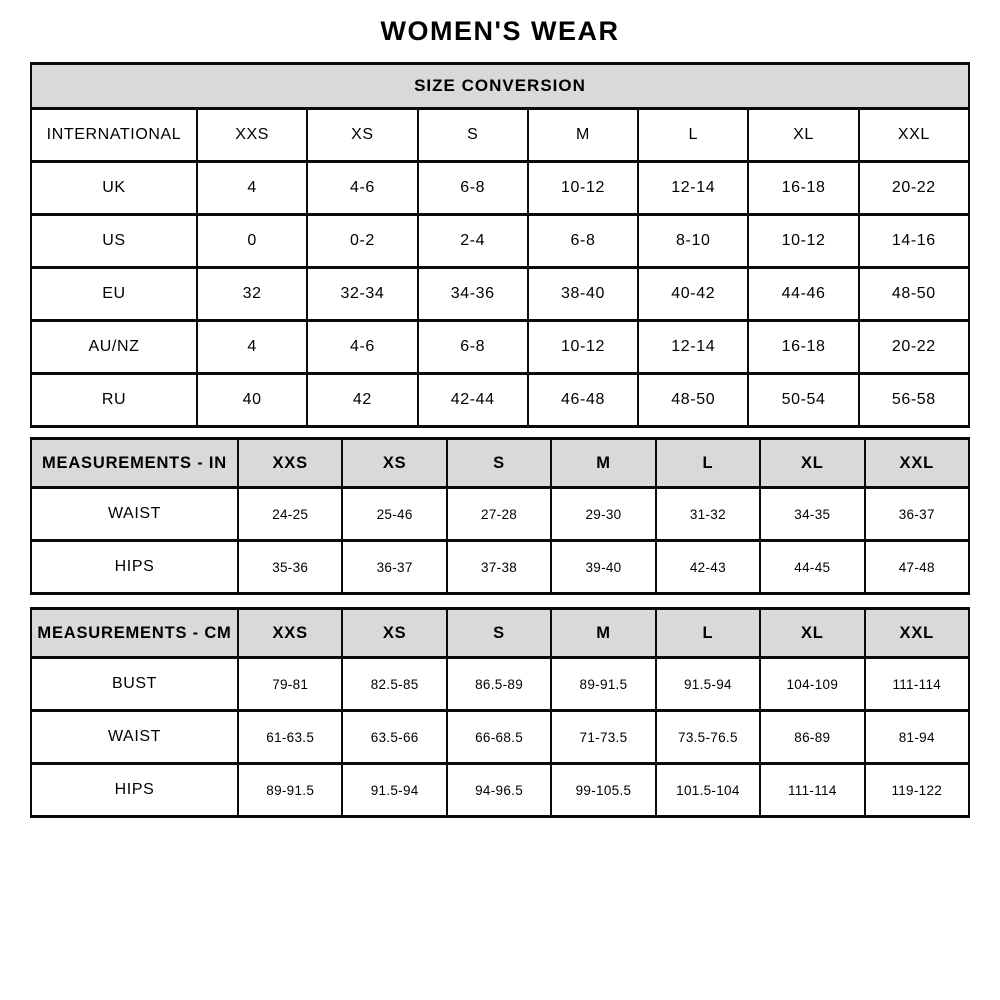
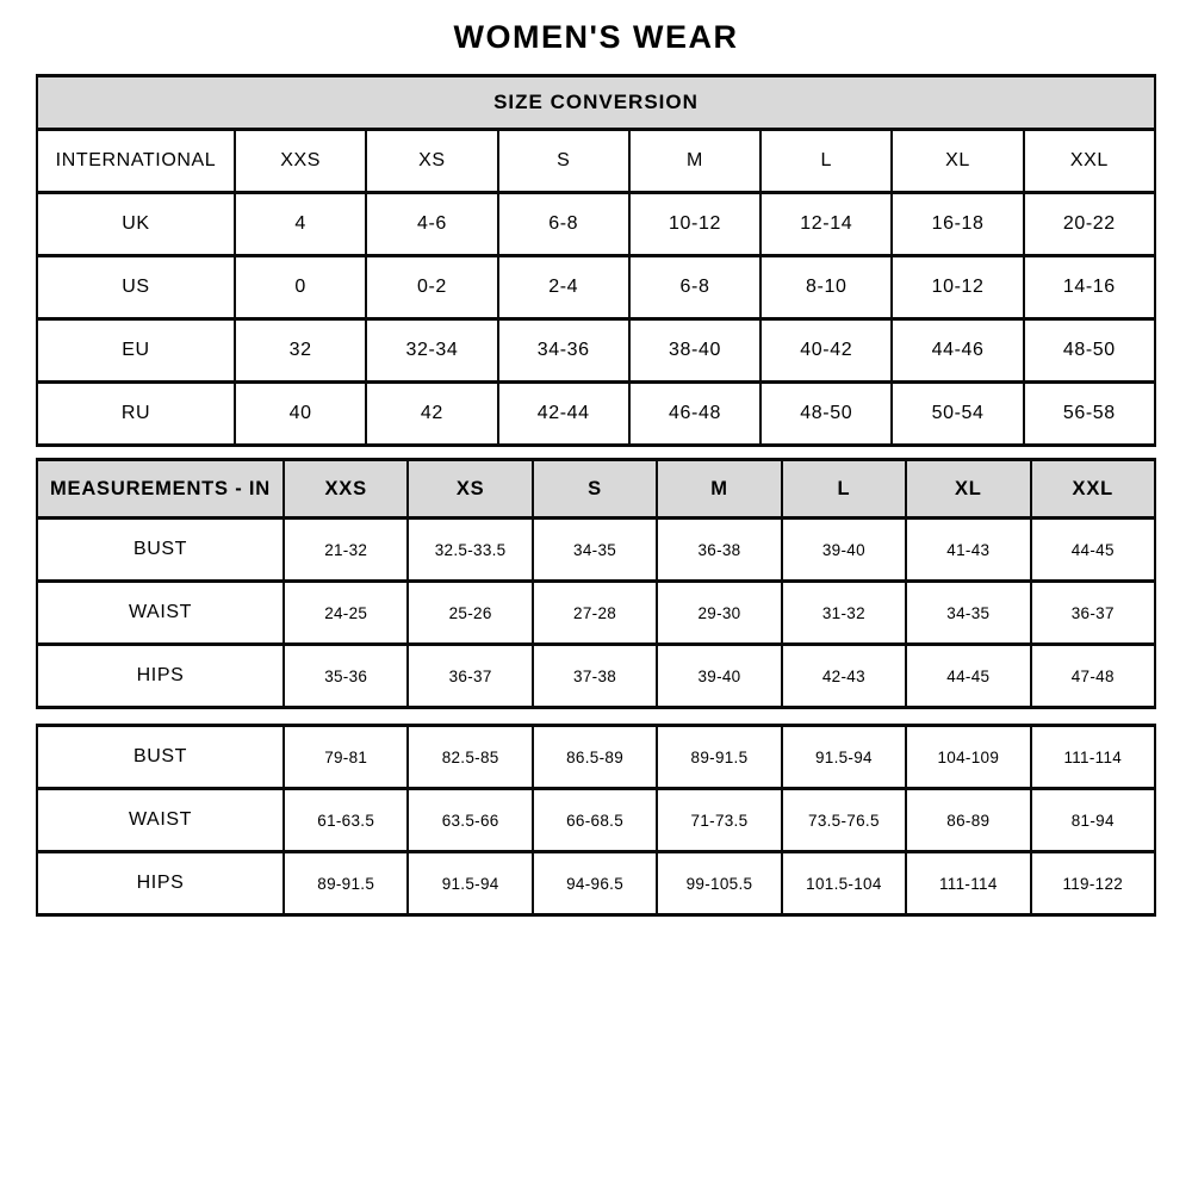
  WOMEN'S WEAR
  SIZE CONVERSION
  INTERNATIONAL	XXS	XS	S	M	L	XL	XXL
  UK	4	4-6	6-8	10-12	12-14	16-18	20-22
  US	0	0-2	2-4	6-8	8-10	10-12	14-16
  EU	32	32-34	34-36	38-40	40-42	44-46	48-50
- AU/NZ	4	4-6	6-8	10-12	12-14	16-18	20-22
  RU	40	42	42-44	46-48	48-50	50-54	56-58
  MEASUREMENTS - IN	XXS	XS	S	M	L	XL	XXL
+ BUST	21-32	32.5-33.5	34-35	36-38	39-40	41-43	44-45
- WAIST	24-25	25-46	27-28	29-30	31-32	34-35	36-37
+ WAIST	24-25	25-26	27-28	29-30	31-32	34-35	36-37
  HIPS	35-36	36-37	37-38	39-40	42-43	44-45	47-48
- MEASUREMENTS - CM	XXS	XS	S	M	L	XL	XXL
  BUST	79-81	82.5-85	86.5-89	89-91.5	91.5-94	104-109	111-114
  WAIST	61-63.5	63.5-66	66-68.5	71-73.5	73.5-76.5	86-89	81-94
  HIPS	89-91.5	91.5-94	94-96.5	99-105.5	101.5-104	111-114	119-122
